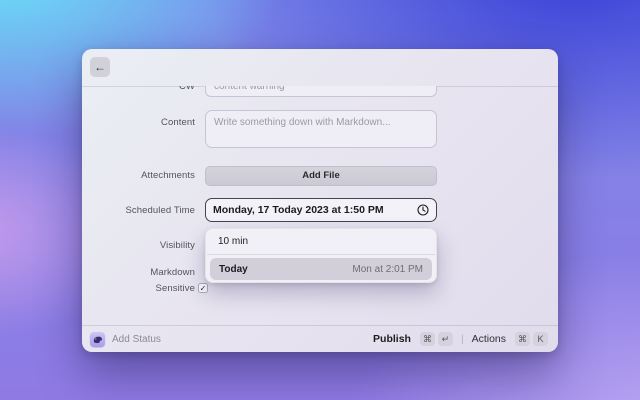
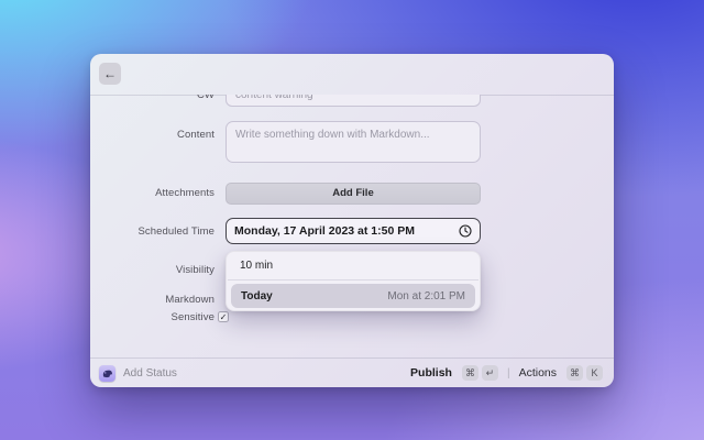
  ←
  CW
  content warning
  Content
  Write something down with Markdown...
  Attechments
  Add File
  Scheduled Time
- Monday, 17 Today 2023 at 1:50 PM
+ Monday, 17 April 2023 at 1:50 PM
  Visibility
  Markdown
  Sensitive
  ✓
  10 min
  Today
  Mon at 2:01 PM
  Add Status
  Publish
  ⌘
  ↵
  |
  Actions
  ⌘
  K
